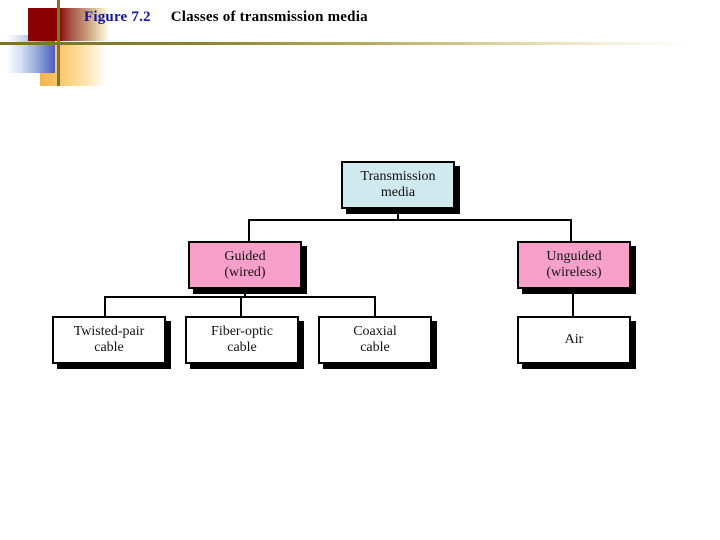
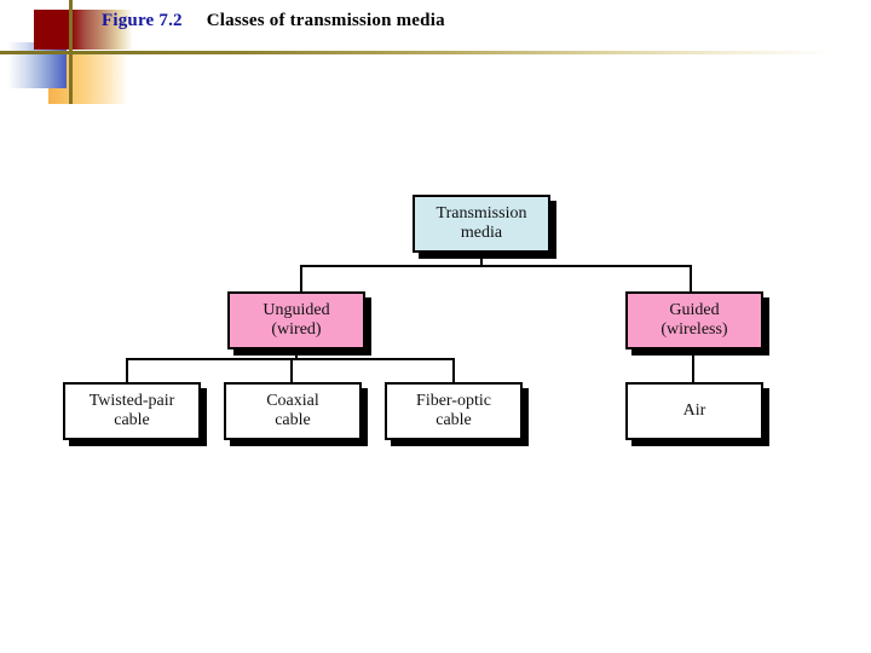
  Figure 7.2 Classes of transmission media
  Transmission
  media
- Guided
+ Unguided
  (wired)
- Unguided
+ Guided
  (wireless)
  Twisted-pair
  cable
- Fiber-optic
+ Coaxial
  cable
- Coaxial
+ Fiber-optic
  cable
  Air
